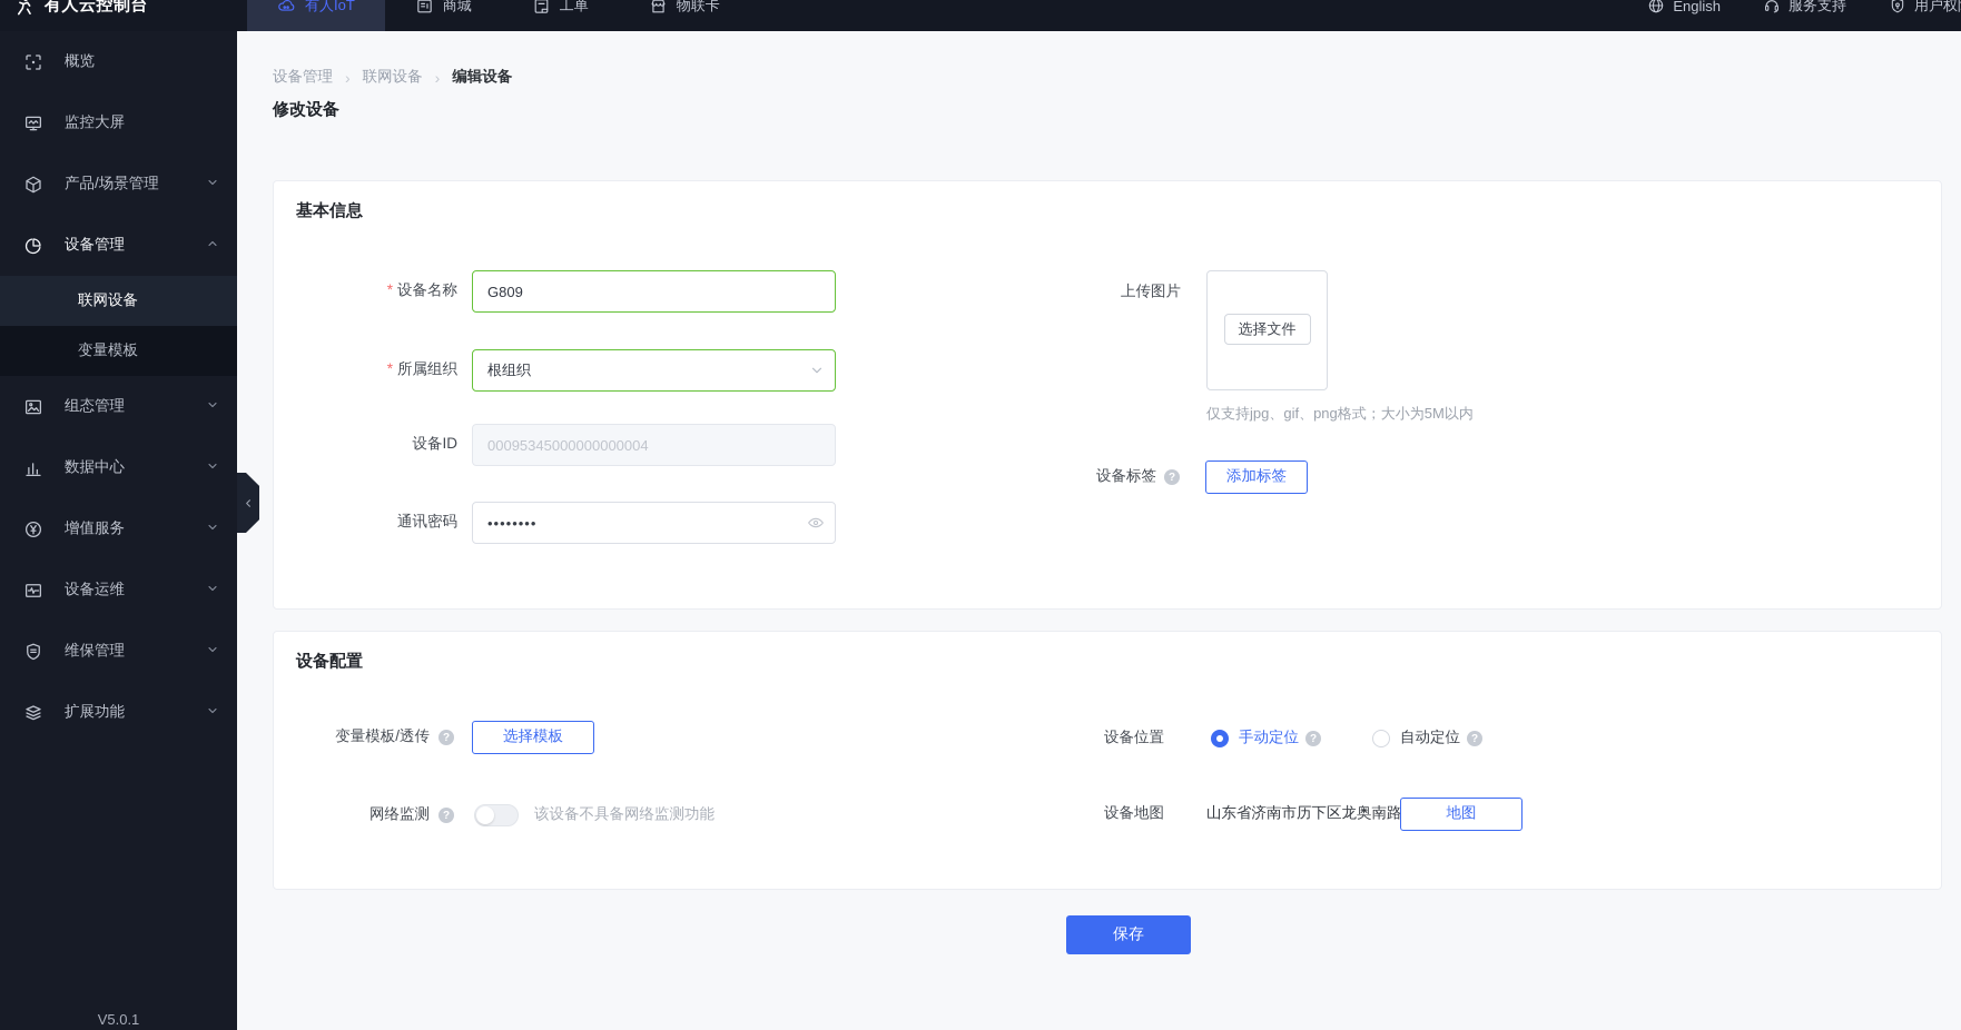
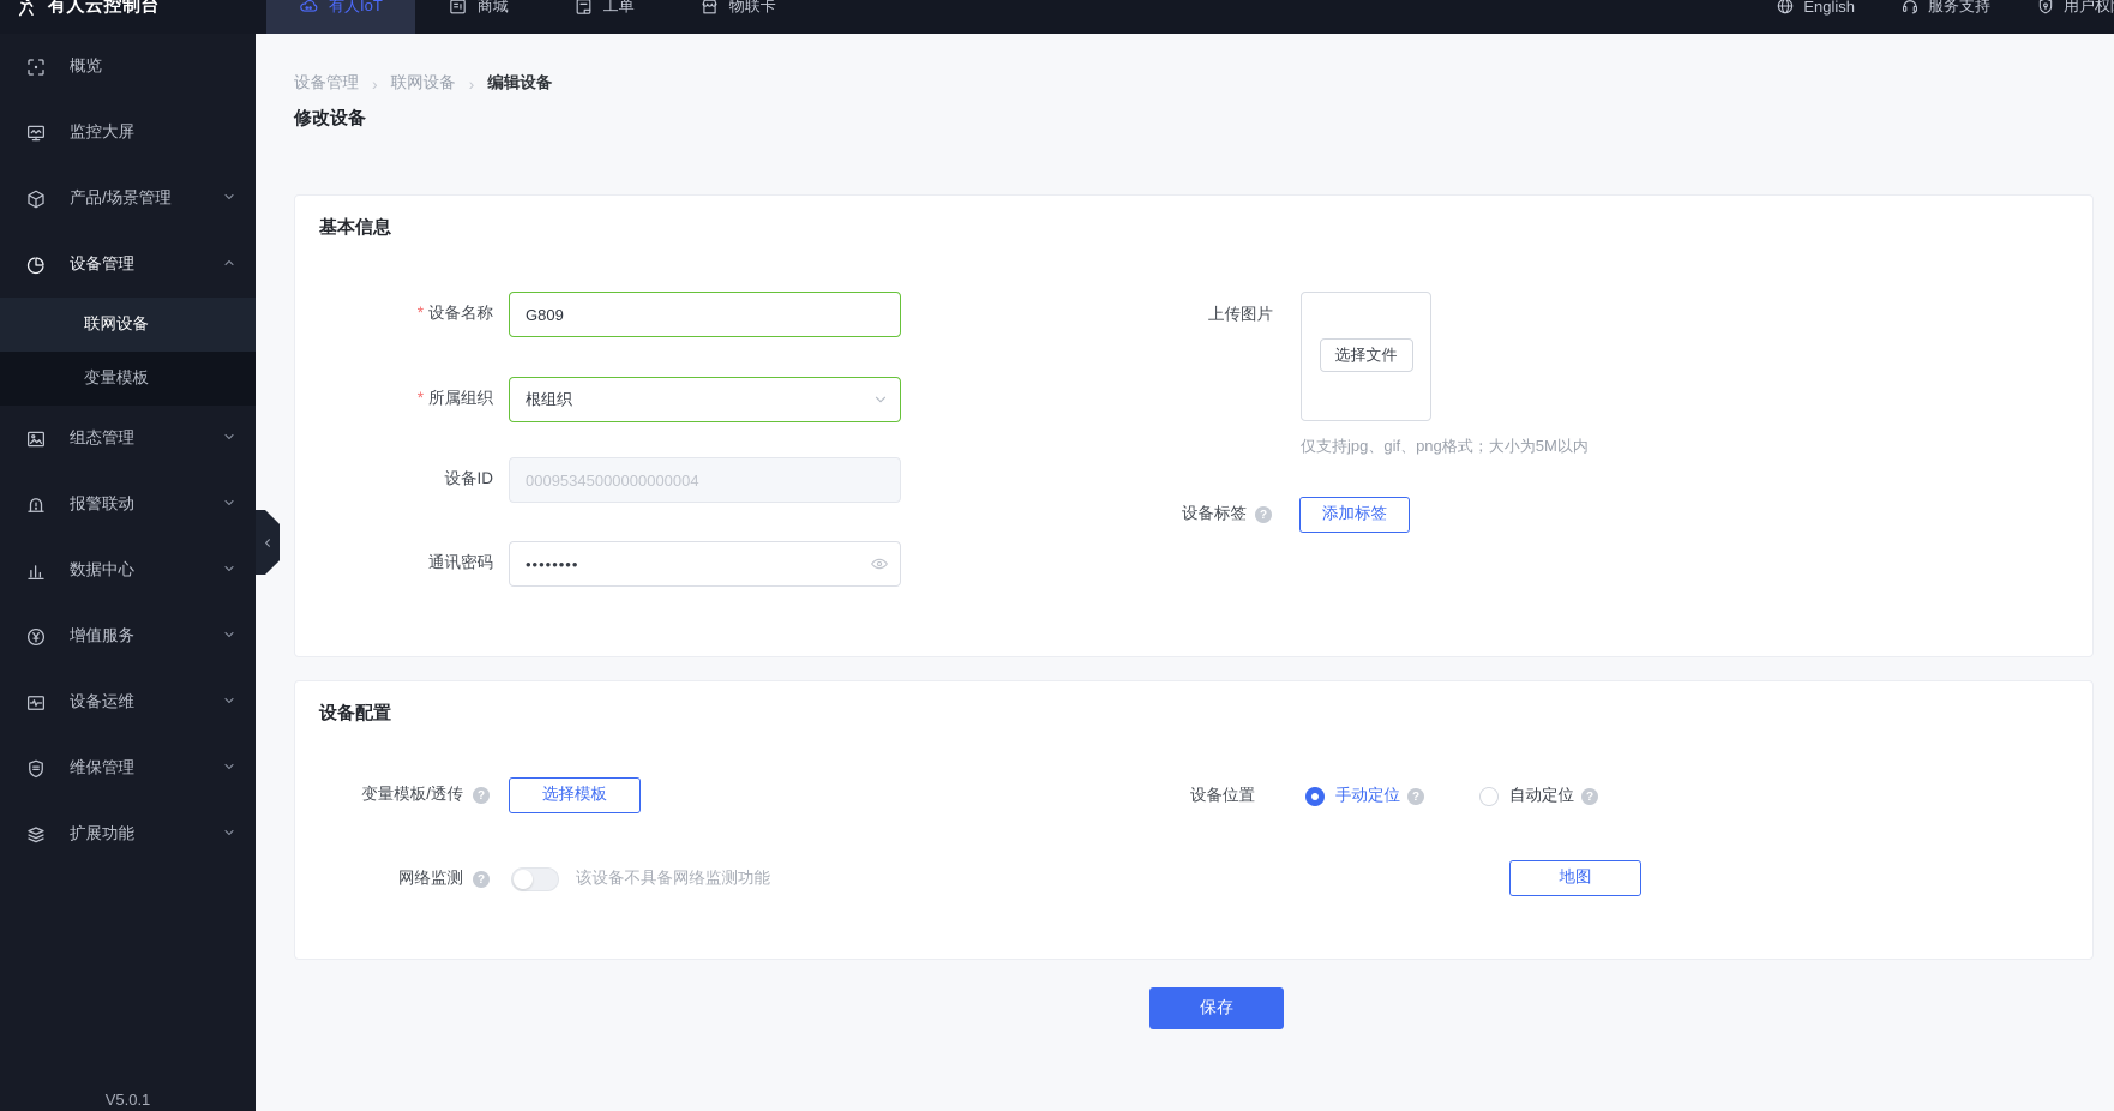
  有人云控制台
  有人IoT
  商城
  工单
  物联卡
  English
  服务支持
  用户权
  概览
  监控大屏
  产品/场景管理
  设备管理
  联网设备
  变量模板
  组态管理
+ 报警联动
  数据中心
  增值服务
  设备运维
  维保管理
  扩展功能
  V5.0.1
  设备管理
  ›
  联网设备
  ›
  编辑设备
  修改设备
  基本信息
  * 设备名称
  G809
  * 所属组织
  根组织
  设备ID
  00095345000000000004
  通讯密码
  ••••••••
  上传图片
  选择文件
  仅支持jpg、gif、png格式；大小为5M以内
  设备标签
  ?
  添加标签
  设备配置
  变量模板/透传
  ?
  选择模板
  网络监测
  ?
  该设备不具备网络监测功能
  设备位置
  手动定位
  ?
  自动定位
  ?
- 设备地图
- 山东省济南市历下区龙奥南路
  地图
  保存
